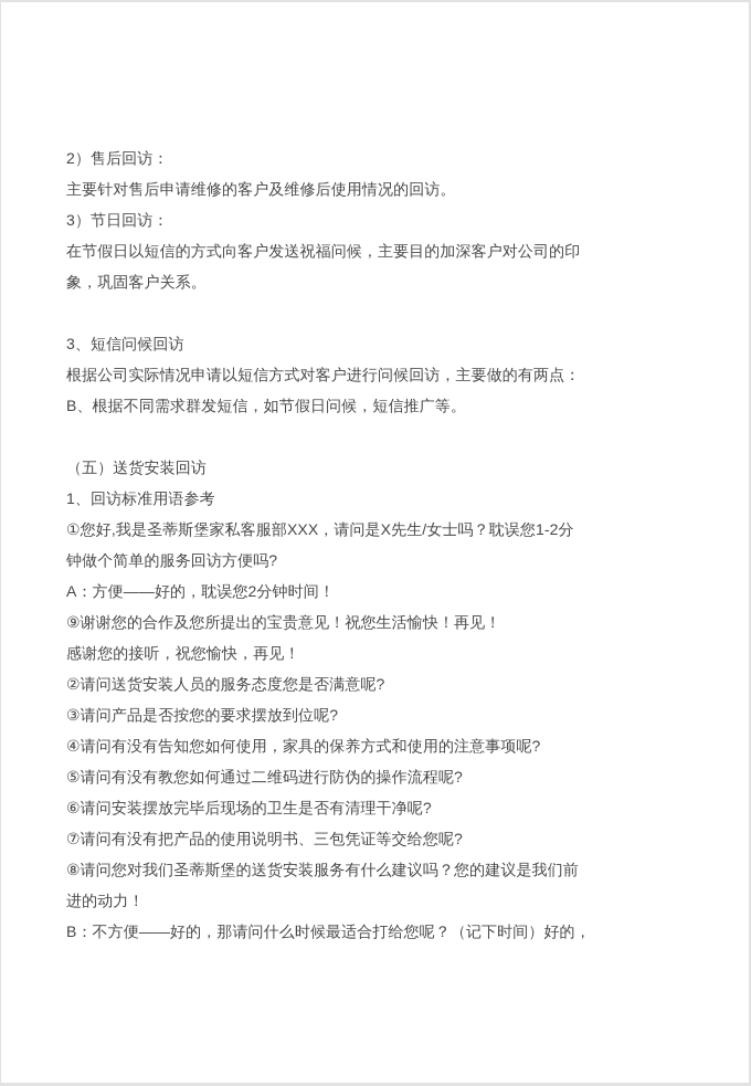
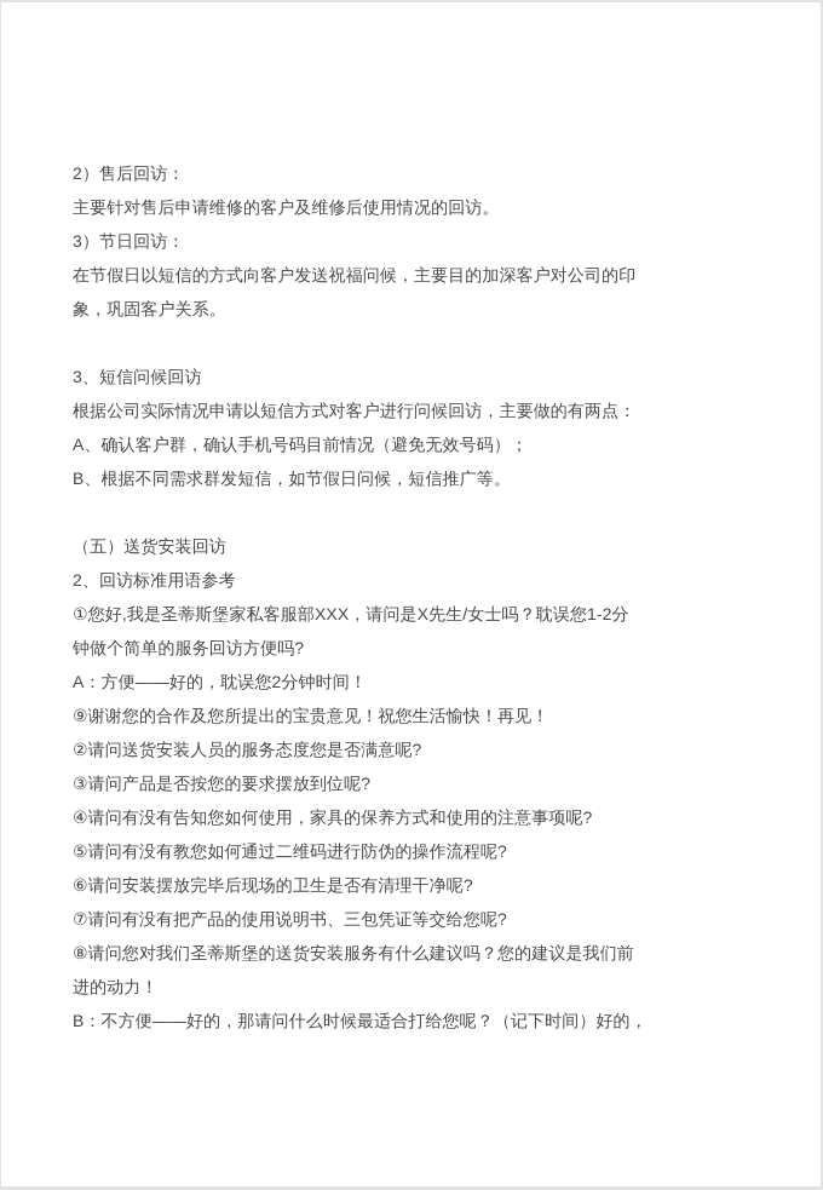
  2）售后回访：
  主要针对售后申请维修的客户及维修后使用情况的回访。
  3）节日回访：
  在节假日以短信的方式向客户发送祝福问候，主要目的加深客户对公司的印
  象，巩固客户关系。
  3、短信问候回访
  根据公司实际情况申请以短信方式对客户进行问候回访，主要做的有两点：
+ A、确认客户群，确认手机号码目前情况（避免无效号码）；
  B、根据不同需求群发短信，如节假日问候，短信推广等。
  （五）送货安装回访
- 1、回访标准用语参考
+ 2、回访标准用语参考
  ①您好,我是圣蒂斯堡家私客服部XXX，请问是X先生/女士吗？耽误您1-2分
  钟做个简单的服务回访方便吗?
  A：方便——好的，耽误您2分钟时间！
  ⑨谢谢您的合作及您所提出的宝贵意见！祝您生活愉快！再见！
- 感谢您的接听，祝您愉快，再见！
  ②请问送货安装人员的服务态度您是否满意呢?
  ③请问产品是否按您的要求摆放到位呢?
  ④请问有没有告知您如何使用，家具的保养方式和使用的注意事项呢?
  ⑤请问有没有教您如何通过二维码进行防伪的操作流程呢?
  ⑥请问安装摆放完毕后现场的卫生是否有清理干净呢?
  ⑦请问有没有把产品的使用说明书、三包凭证等交给您呢?
  ⑧请问您对我们圣蒂斯堡的送货安装服务有什么建议吗？您的建议是我们前
  进的动力！
  B：不方便——好的，那请问什么时候最适合打给您呢？（记下时间）好的，
